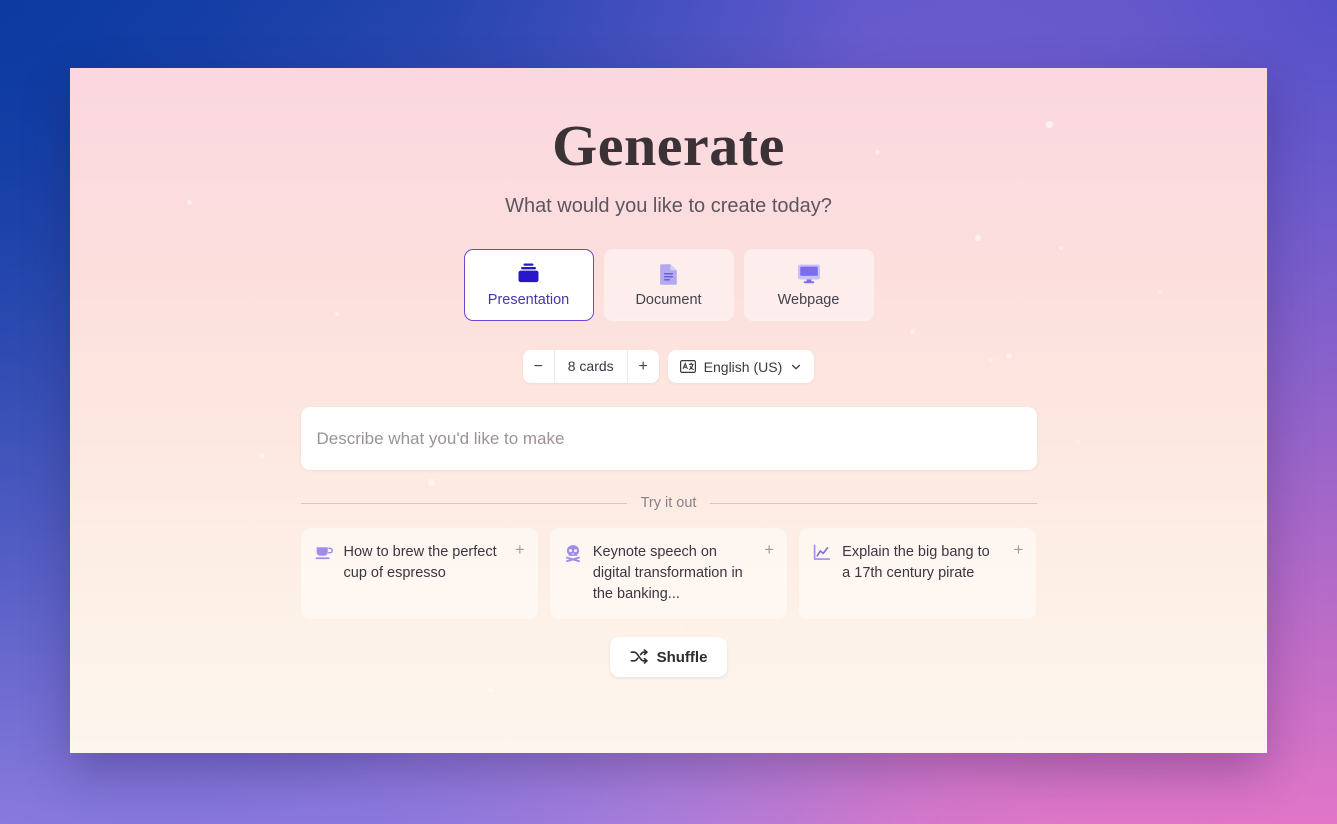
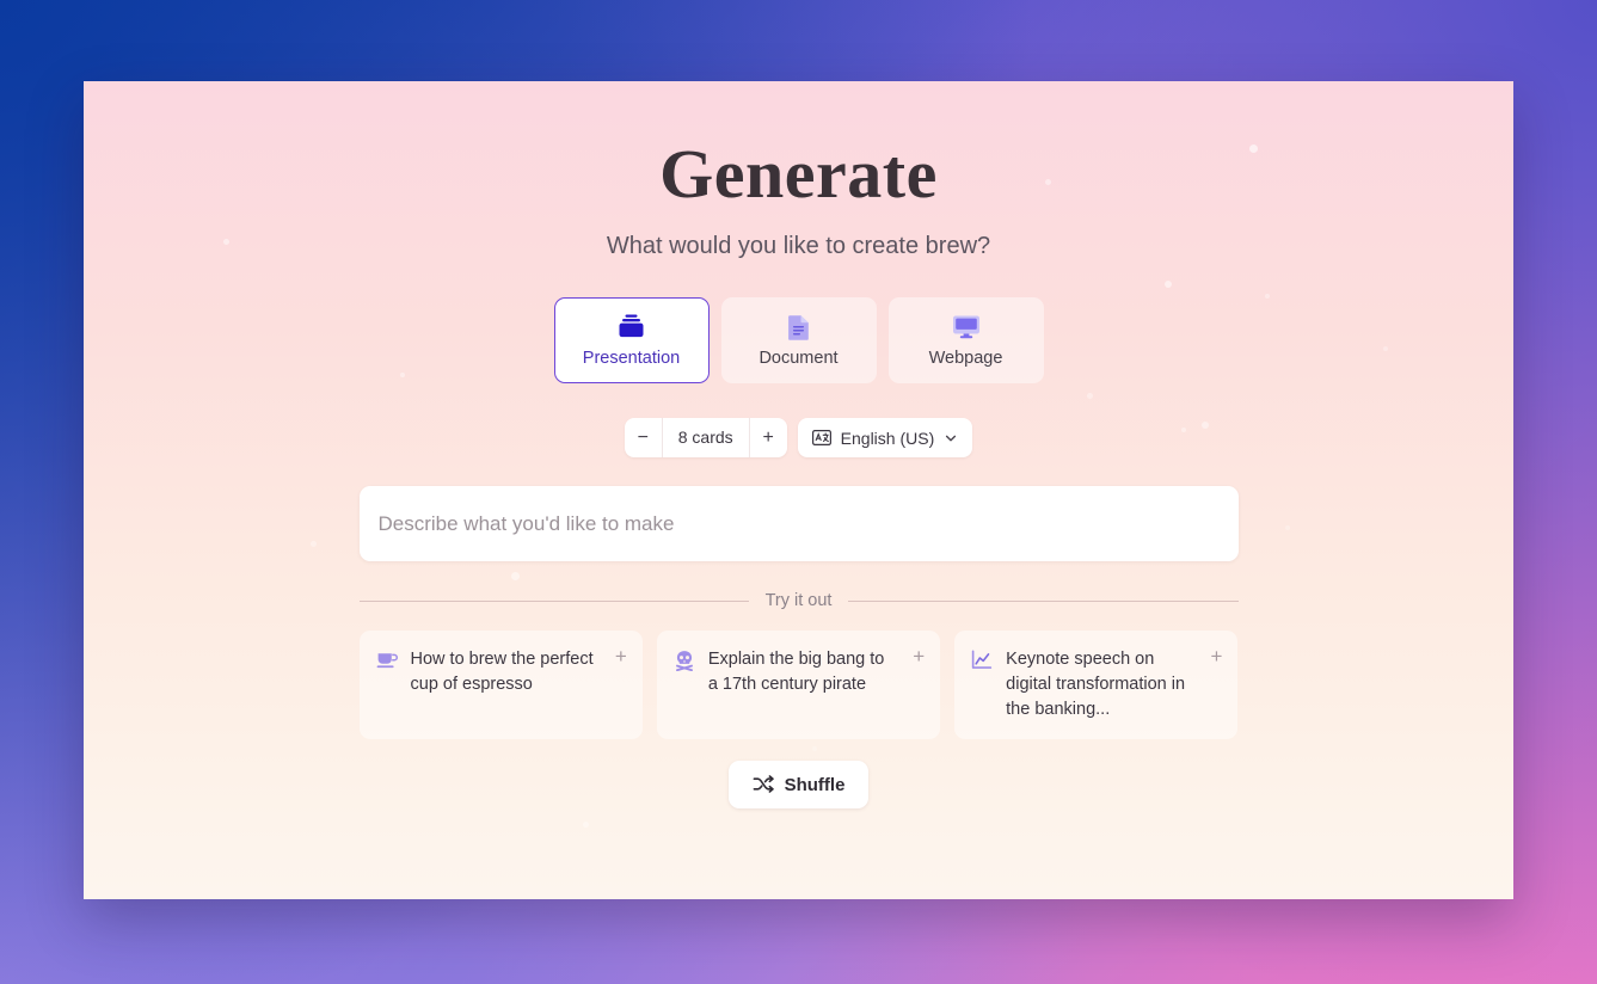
  Generate
- What would you like to create today?
+ What would you like to create brew?
  Presentation
  Document
  Webpage
  −
  8 cards
  +
  English (US)
  Describe what you'd like to make
  Try it out
  How to brew the perfect cup of espresso
  +
- Keynote speech on digital transformation in the banking...
+ Explain the big bang to a 17th century pirate
  +
- Explain the big bang to a 17th century pirate
+ Keynote speech on digital transformation in the banking...
  +
  Shuffle
